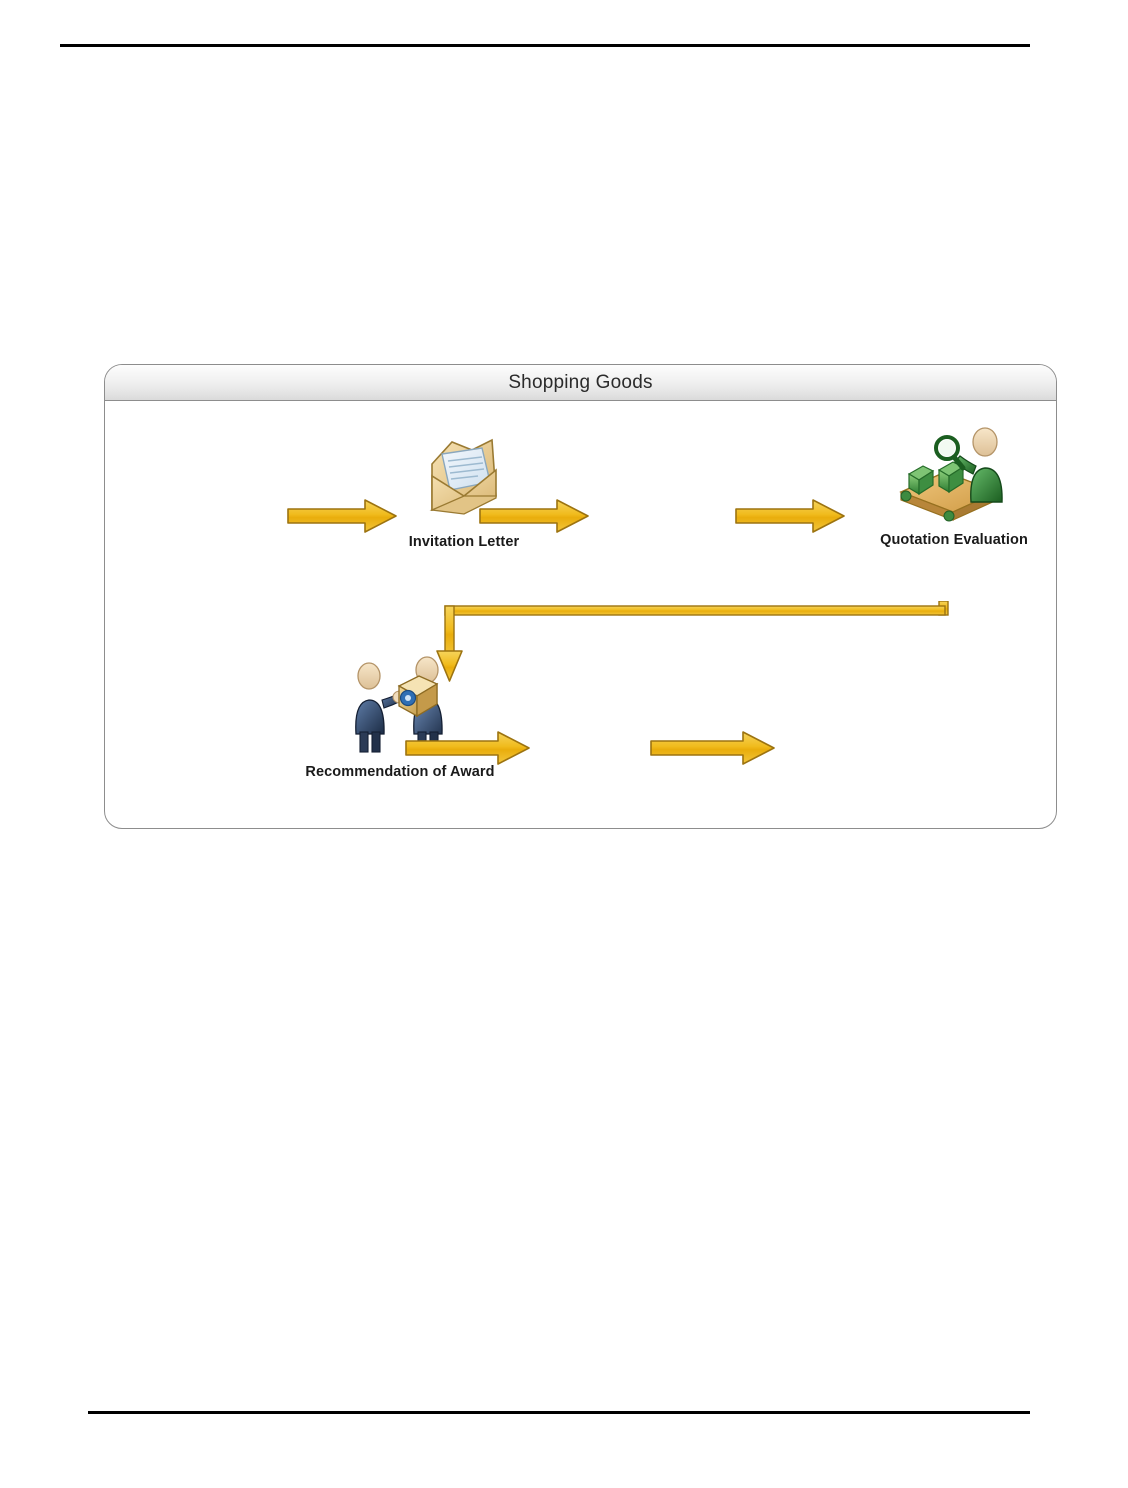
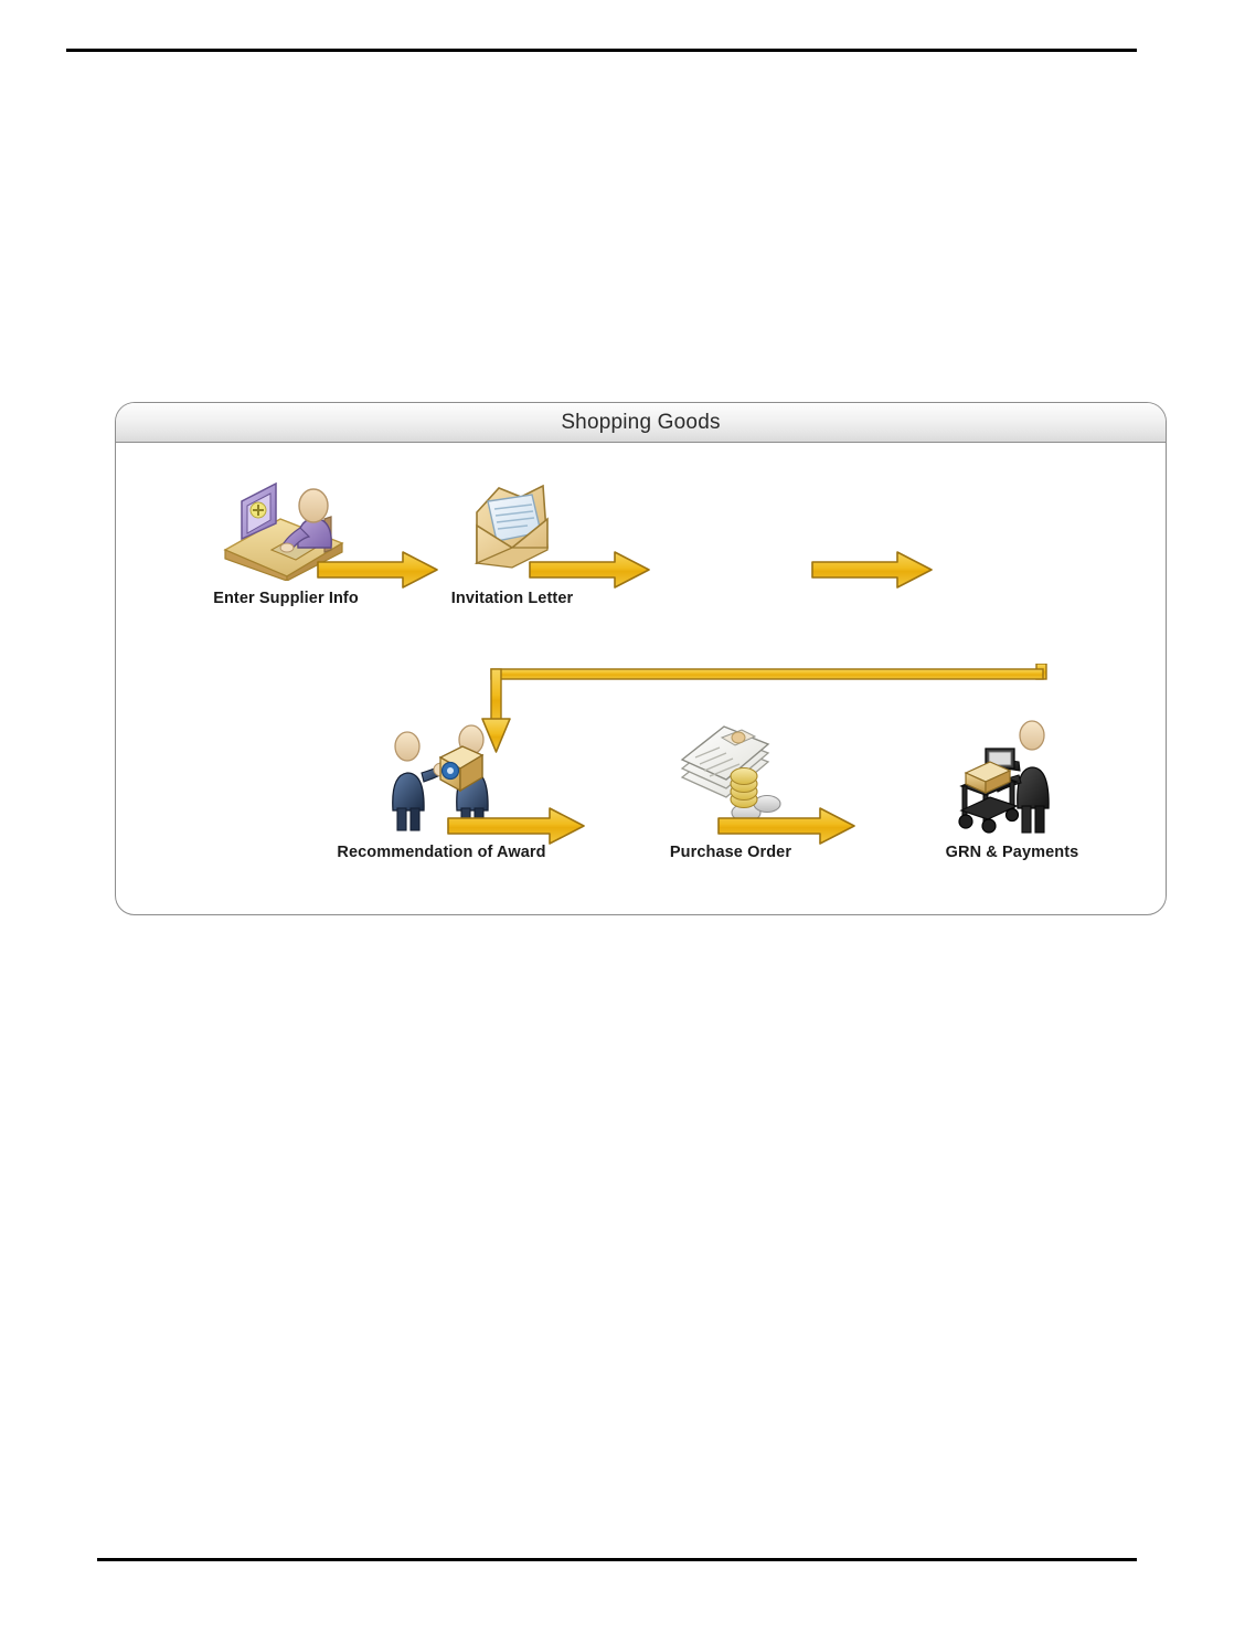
  Shopping Goods
+ Enter Supplier Info
  Invitation Letter
- Quotation Evaluation
  Recommendation of Award
+ Purchase Order
+ GRN & Payments
